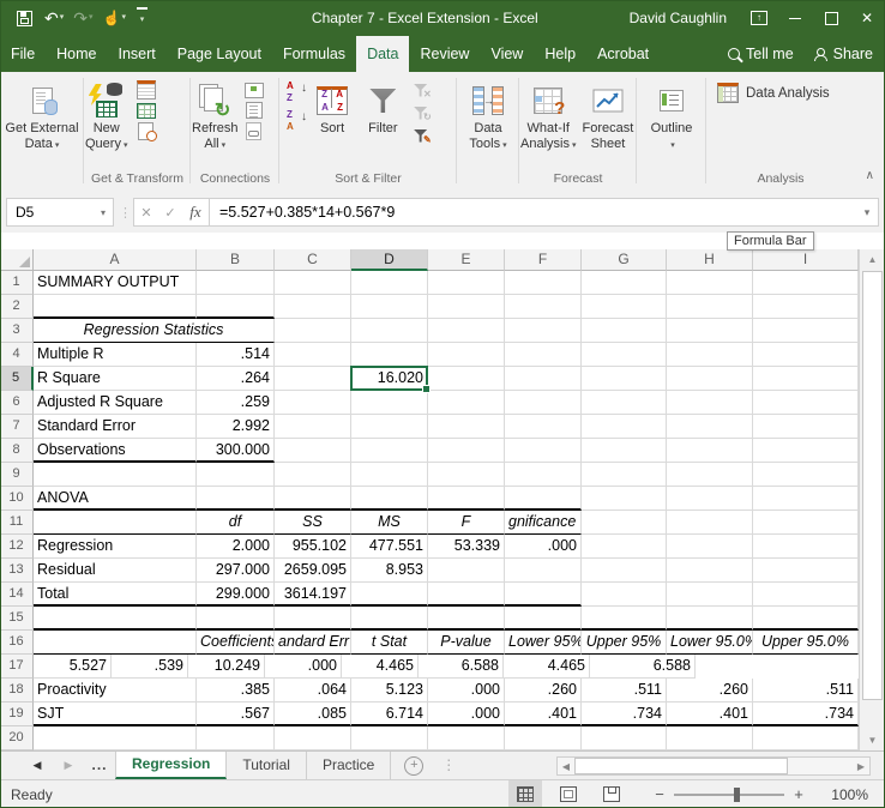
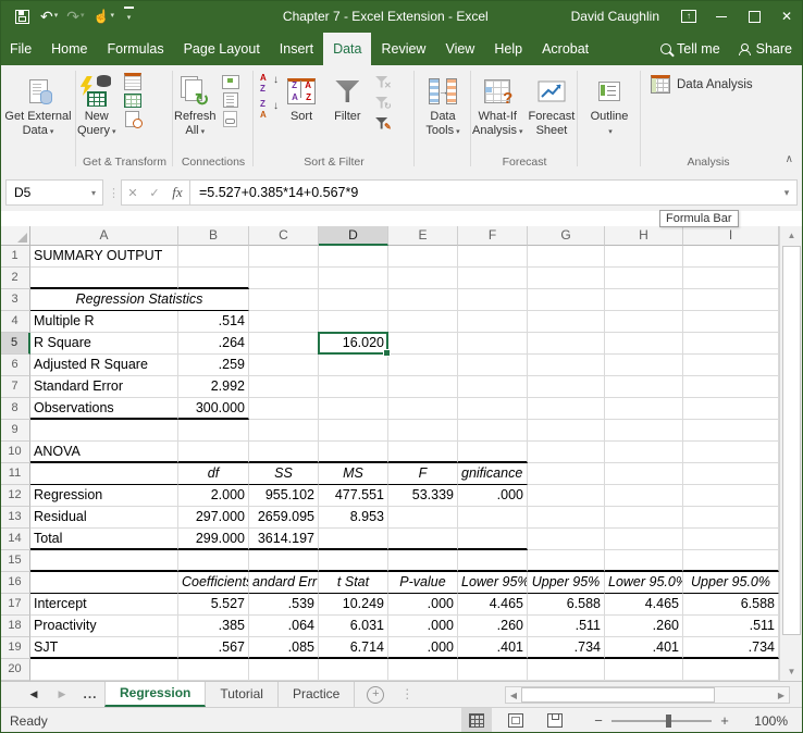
  ↶
  ↷
  ☝
  Chapter 7 - Excel Extension - Excel
  David Caughlin
  ↑
  ✕
  File
  Home
- Insert
+ Formulas
  Page Layout
- Formulas
+ Insert
  Data
  Review
  View
  Help
  Acrobat
  Tell me
  Share
  Get External
  Data
  New
  Query
  Get & Transform
  ↻
  Refresh
  All
  Connections
  A
  Z
  ↓
  Z
  A
  ↓
  Z
  A
  A
  Z
  Sort
  Filter
  ✕
  ↻
  ✎
  Sort & Filter
  →
  Data
  Tools
  What-If
  Analysis
  Forecast
  Sheet
  Forecast
  Outline
  Data Analysis
  Analysis
  ∧
  D5
  ▾
  ⋮
  ✕
  ✓
  fx
  =5.527+0.385*14+0.567*9
  ▾
  Formula Bar
  A
  B
  C
  D
  E
  F
  G
  H
  I
  1
  SUMMARY OUTPUT
  2
  3
  Regression Statistics
  4
  Multiple R
  .514
  5
  R Square
  .264
  16.020
  6
  Adjusted R Square
  .259
  7
  Standard Error
  2.992
  8
  Observations
  300.000
  9
  10
  ANOVA
  11
  df
  SS
  MS
  F
  gnificance
  12
  Regression
  2.000
  955.102
  477.551
  53.339
  .000
  13
  Residual
  297.000
  2659.095
  8.953
  14
  Total
  299.000
  3614.197
  15
  16
  Coefficient
  andard Err
  t Stat
  P-value
  Lower 95%
  Upper 95%
  Lower 95.0%
  Upper 95.0%
  17
+ Intercept
  5.527
  .539
  10.249
  .000
  4.465
  6.588
  4.465
  6.588
  18
  Proactivity
  .385
  .064
- 5.123
+ 6.031
  .000
  .260
  .511
  .260
  .511
  19
  SJT
  .567
  .085
  6.714
  .000
  .401
  .734
  .401
  .734
  20
  ▲
  ▼
  ◀
  ▶
  ...
  Regression
  Tutorial
  Practice
  +
  ⋮
  ◀
  ▶
  Ready
  −
  +
  100%
